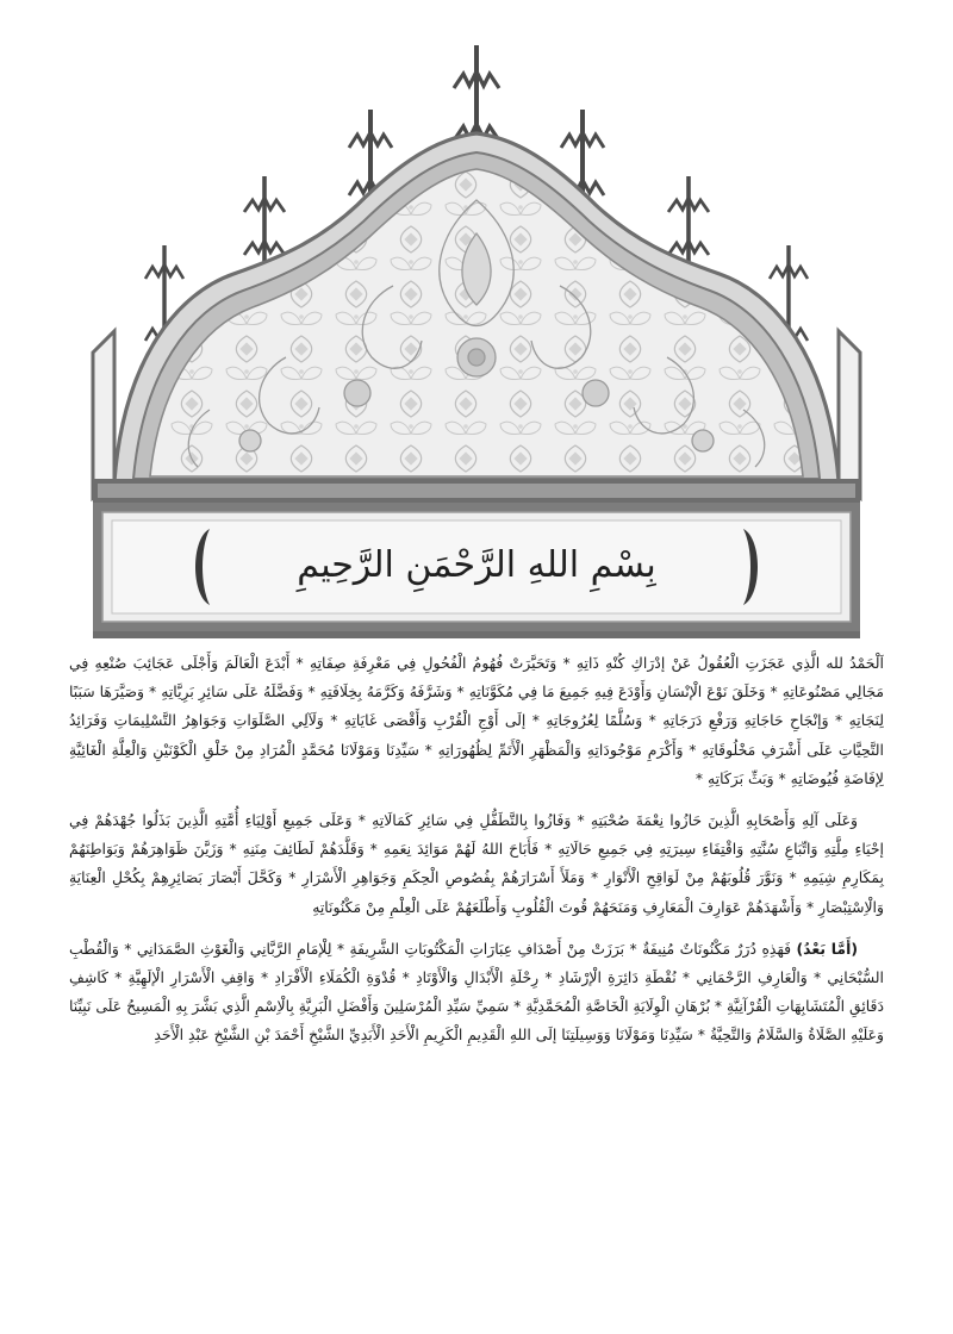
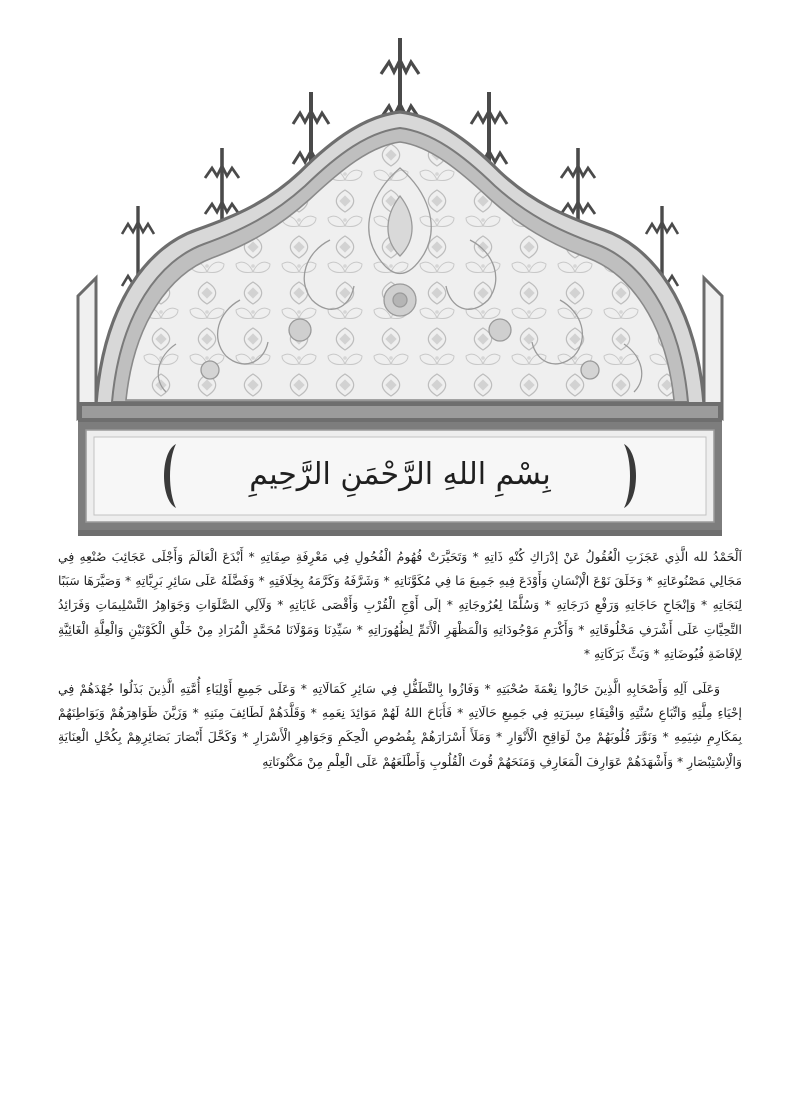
  بِسْمِ اللهِ الرَّحْمَنِ الرَّحِيمِ
  اَلْحَمْدُ لله الَّذِي عَجَزَتِ الْعُقُولُ عَنْ إدْرَاكِ كُنْهِ ذَاتِهِ * وَتَحَيَّرَتْ فُهُومُ الْفُحُولِ فِي مَعْرِفَةِ صِفَاتِهِ * أَبْدَعَ الْعَالَمَ وَأَجْلَى عَجَائِبَ صُنْعِهِ فِي مَجَالِي مَصْنُوعَاتِهِ * وَخَلَقَ نَوْعَ الْإنْسَانِ وَأَوْدَعَ فِيهِ جَمِيعَ مَا فِي مُكَوَّنَاتِهِ * وَشَرَّفَهُ وَكَرَّمَهُ بِخِلَافَتِهِ * وَفَضَّلَهُ عَلَى سَائِرِ بَرِيَّاتِهِ * وَصَيَّرَهَا سَبَبًا لِنَجَاتِهِ * وَإنْجَاحِ حَاجَاتِهِ وَرَفْعِ دَرَجَاتِهِ * وَسُلَّمًا لِعُرُوجَاتِهِ * إلَى أَوْجِ الْقُرْبِ وَأَقْصَى غَايَاتِهِ * وَلَآلِي الصَّلَوَاتِ وَجَوَاهِرُ التَّسْلِيمَاتِ وَفَرَائِدُ التَّحِيَّاتِ عَلَى أَشْرَفِ مَخْلُوقَاتِهِ * وَأَكْرَمِ مَوْجُودَاتِهِ وَالْمَظْهَرِ الْأَتَمِّ لِظُهُورَاتِهِ * سَيِّدِنَا وَمَوْلَانَا مُحَمَّدٍ الْمُرَادِ مِنْ خَلْقِ الْكَوْنَيْنِ وَالْعِلَّةِ الْغَائِيَّةِ لِإفَاضَةِ فُيُوضَاتِهِ * وَبَثِّ بَرَكَاتِهِ *
  وَعَلَى آلِهِ وَأَصْحَابِهِ الَّذِينَ حَازُوا نِعْمَةَ صُحْبَتِهِ * وَفَازُوا بِالتَّطَفُّلِ فِي سَائِرِ كَمَالَاتِهِ * وَعَلَى جَمِيعِ أَوْلِيَاءِ أُمَّتِهِ الَّذِينَ بَذَلُوا جُهْدَهُمْ فِي إحْيَاءِ مِلَّتِهِ وَاتِّبَاعِ سُنَّتِهِ وَاقْتِفَاءِ سِيرَتِهِ فِي جَمِيعِ حَالَاتِهِ * فَأَبَاحَ اللهُ لَهُمْ مَوَائِدَ نِعَمِهِ * وَقَلَّدَهُمْ لَطَائِفَ مِنَنِهِ * وَزَيَّنَ ظَوَاهِرَهُمْ وَبَوَاطِنَهُمْ بِمَكَارِمِ شِيَمِهِ * وَنَوَّرَ قُلُوبَهُمْ مِنْ لَوَاقِحِ الْأَنْوَارِ * وَمَلَأَ أَسْرَارَهُمْ بِفُصُوصِ الْحِكَمِ وَجَوَاهِرِ الْأَسْرَارِ * وَكَحَّلَ أَبْصَارَ بَصَائِرِهِمْ بِكُحْلِ الْعِنَايَةِ وَالْاِسْتِبْصَارِ * وَأَشْهَدَهُمْ عَوَارِفَ الْمَعَارِفِ وَمَنَحَهُمْ قُوتَ الْقُلُوبِ وَأَطْلَعَهُمْ عَلَى الْعِلْمِ مِنْ مَكْنُونَاتِهِ
- (أَمَّا بَعْدُ) فَهَذِهِ دُرَرٌ مَكْنُونَاتٌ مُنِيفَةٌ * بَرَزَتْ مِنْ أَصْدَافِ عِبَارَاتِ الْمَكْتُوبَاتِ الشَّرِيفَةِ * لِلْإمَامِ الرَّبَّانِي وَالْغَوْثِ الصَّمَدَانِي * وَالْقُطْبِ السُّبْحَانِي * وَالْعَارِفِ الرَّحْمَانِي * نُقْطَةِ دَائِرَةِ الْإرْشَادِ * رِحْلَةِ الْأَبْدَالِ وَالْأَوْتَادِ * قُدْوَةِ الْكُمَلَاءِ الْأَفْرَادِ * وَاقِفِ الْأَسْرَارِ الْإلَهِيَّةِ * كَاشِفِ دَقَائِقِ الْمُتَشَابِهَاتِ الْقُرْآنِيَّةِ * بُرْهَانِ الْوِلَايَةِ الْخَاصَّةِ الْمُحَمَّدِيَّةِ * سَمِيِّ سَيِّدِ الْمُرْسَلِينَ وَأَفْضَلِ الْبَرِيَّةِ بِالْاِسْمِ الَّذِي بَشَّرَ بِهِ الْمَسِيحُ عَلَى نَبِيِّنَا وَعَلَيْهِ الصَّلَاةُ وَالسَّلَامُ وَالتَّحِيَّةُ * سَيِّدِنَا وَمَوْلَانَا وَوَسِيلَتِنَا إلَى اللهِ الْقَدِيمِ الْكَرِيمِ الْأَحَدِ الْأَبَدِيِّ الشَّيْخِ أَحْمَدَ بْنِ الشَّيْخِ عَبْدِ الْأَحَدِ
